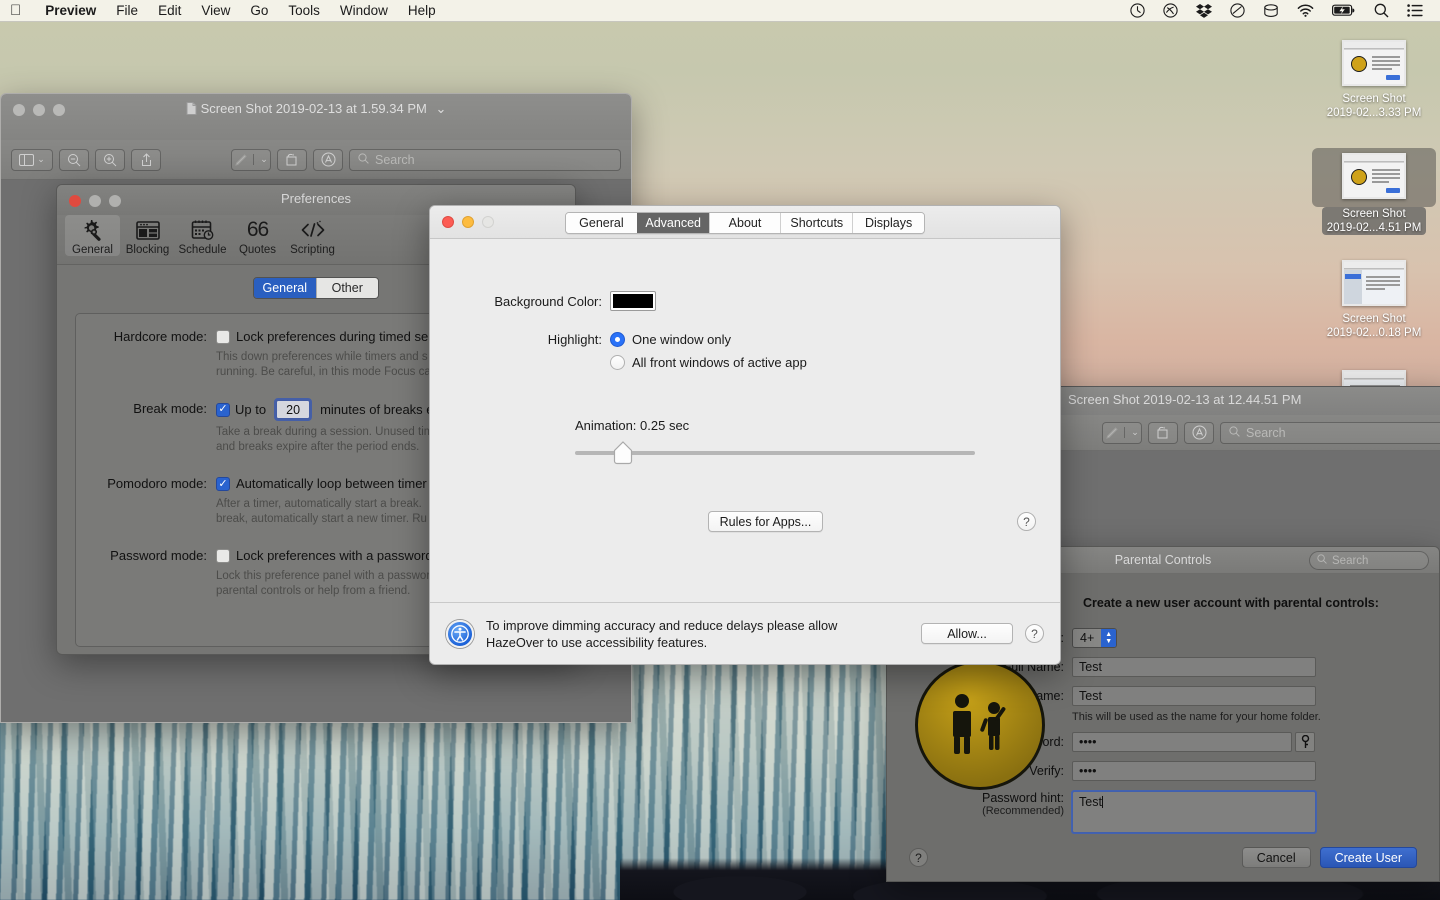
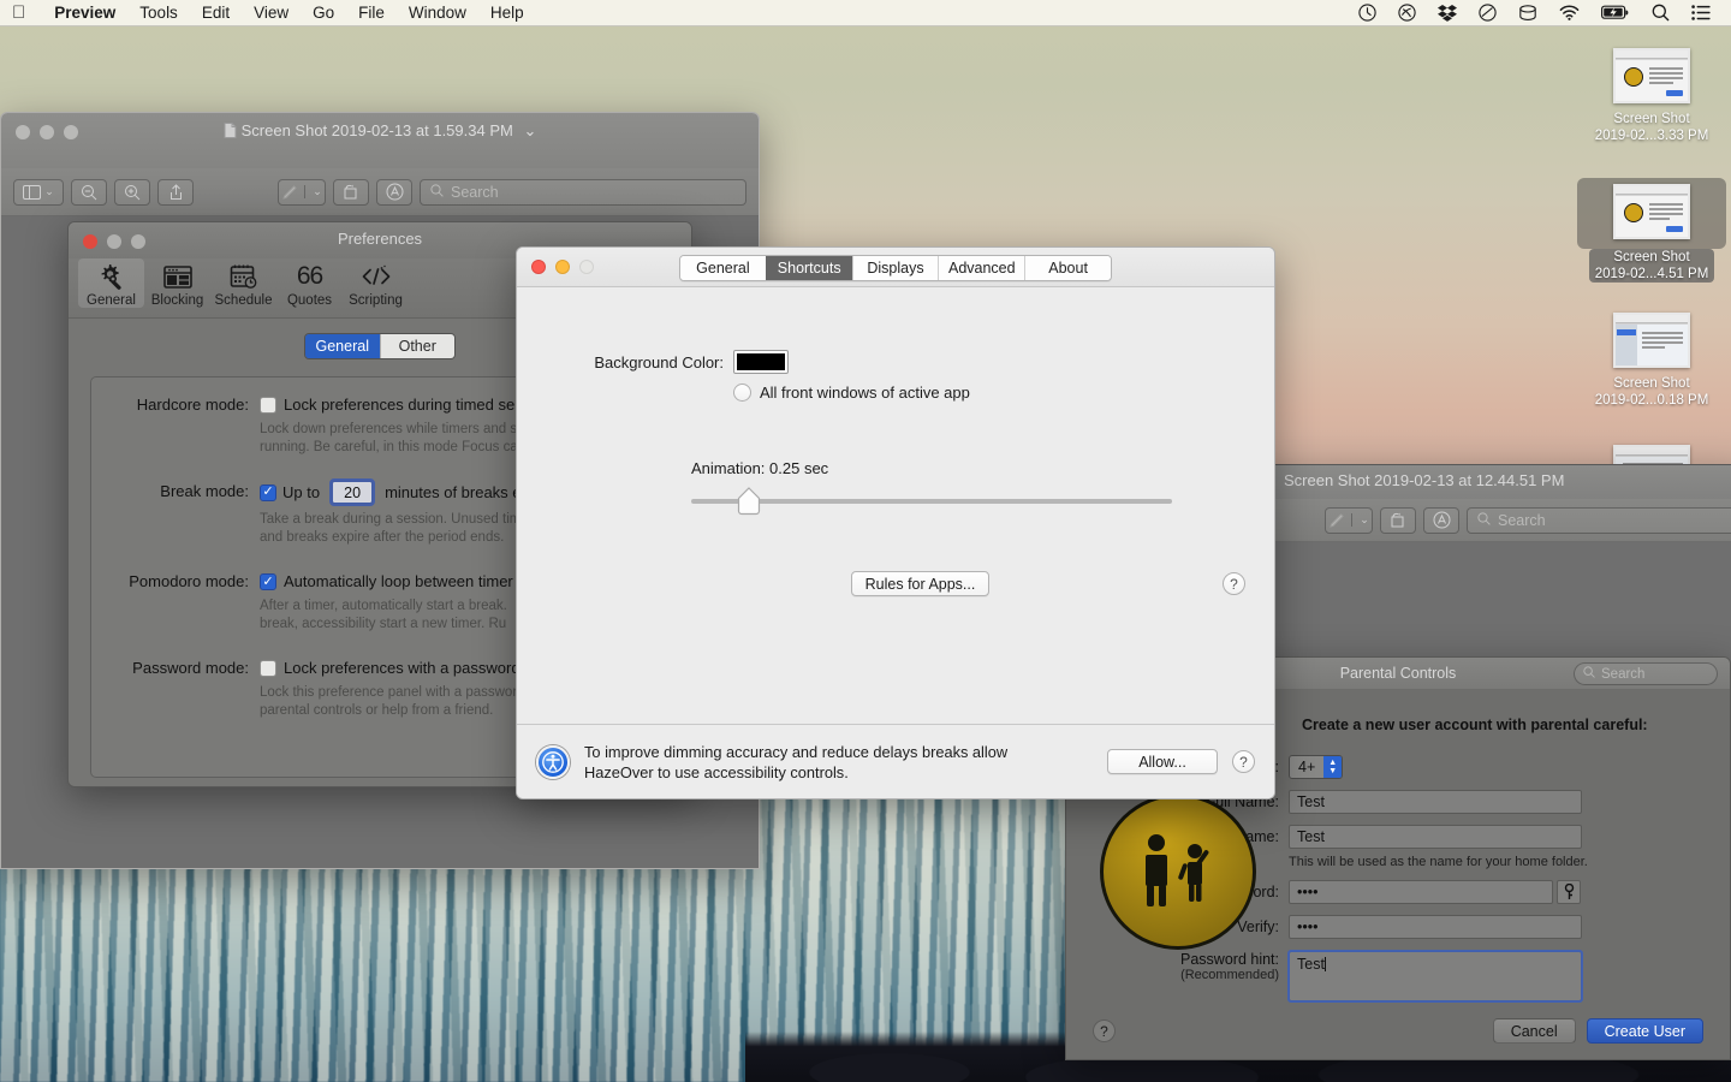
  Screen Shot
  2019-02...3.33 PM
  Screen Shot
  2019-02...4.51 PM
  Screen Shot
  2019-02...0.18 PM
  Screen Shot 2019-02-13 at 1.59.34 PM ⌄
  ⌄
  ⌄
  Search
  Screen Shot 2019-02-13 at 12.44.51 PM
  ⌄
  Search
  Parental Controls
  Search
- Create a new user account with parental controls:
+ Create a new user account with parental careful:
  4+
  ull Name:
  Test
  Test
  This will be used as the name for your home folder.
  ••••
  Verify:
  ••••
  Password hint:
  (Recommended)
  Test
  ?
  Cancel
  Create User
  Preferences
  General
  Blocking
  Schedule
  66
  Quotes
  Scripting
  General
  Other
  Hardcore mode:
  Lock preferences during timed se
- This down preferences while timers and s
+ Lock down preferences while timers and s
  running. Be careful, in this mode Focus ca
  Break mode:
  ✓
  Up to
  20
  minutes of breaks
  Take a break during a session. Unused ti
  and breaks expire after the period ends.
  Pomodoro mode:
  ✓
  Automatically loop between timer
  After a timer, automatically start a break.
- break, automatically start a new timer. Ru
+ break, accessibility start a new timer. Ru
  Password mode:
  Lock preferences with a passwor
  Lock this preference panel with a passwo
  parental controls or help from a friend.
  General
- Advanced
+ Shortcuts
- About
+ Displays
- Shortcuts
+ Advanced
- Displays
+ About
  Background Color:
- Highlight:
- One window only
  All front windows of active app
  Animation: 0.25 sec
  Rules for Apps...
  ?
- To improve dimming accuracy and reduce delays please allow
+ To improve dimming accuracy and reduce delays breaks allow
- HazeOver to use accessibility features.
+ HazeOver to use accessibility controls.
  Allow...
  ?
  
  Preview
- File
+ Tools
  Edit
  View
  Go
- Tools
+ File
  Window
  Help
